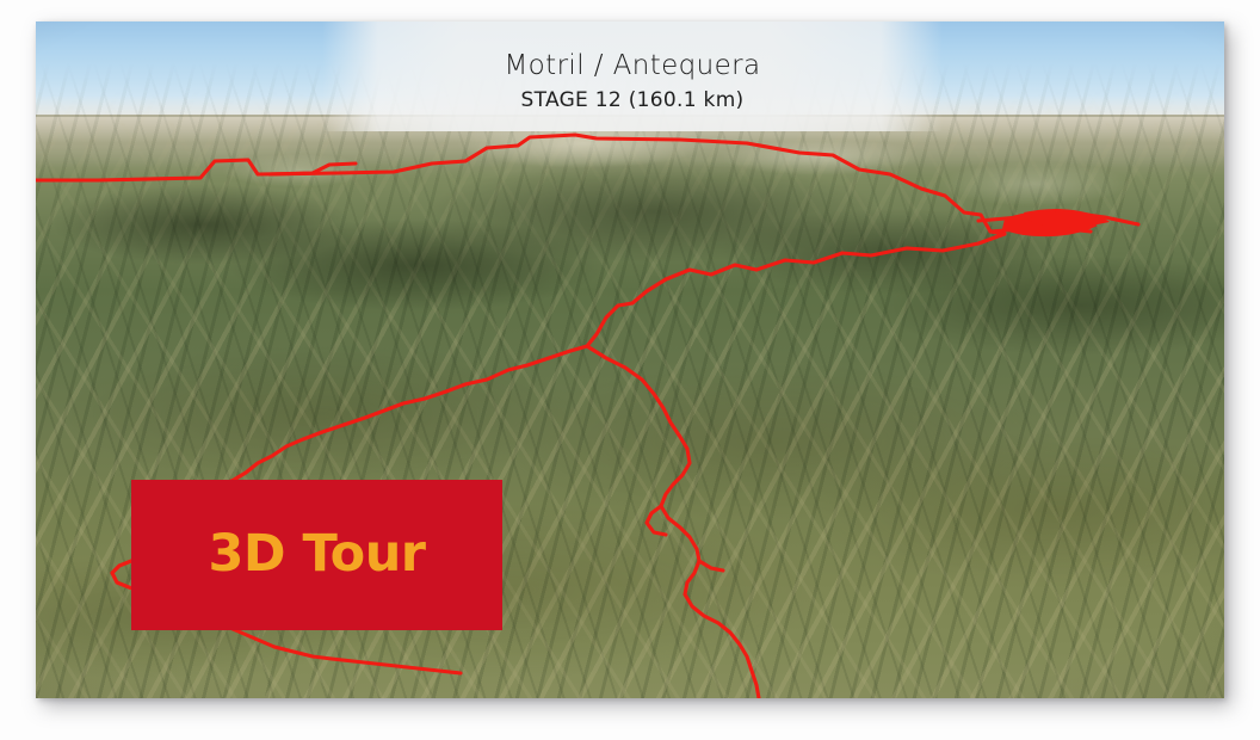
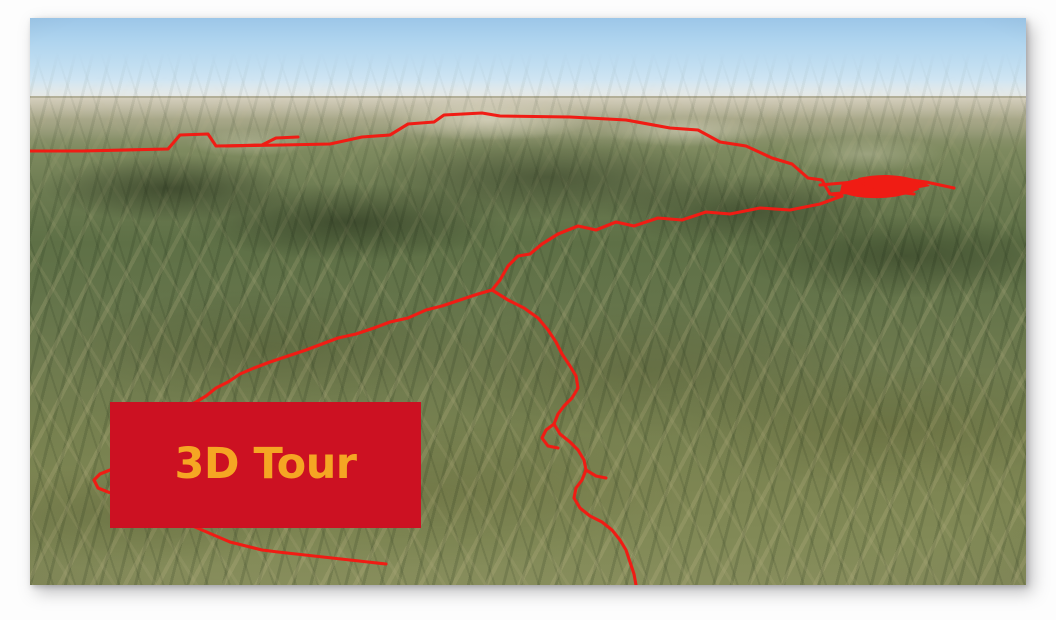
- Motril / Antequera
- STAGE 12 (160.1 km)
  3D Tour
